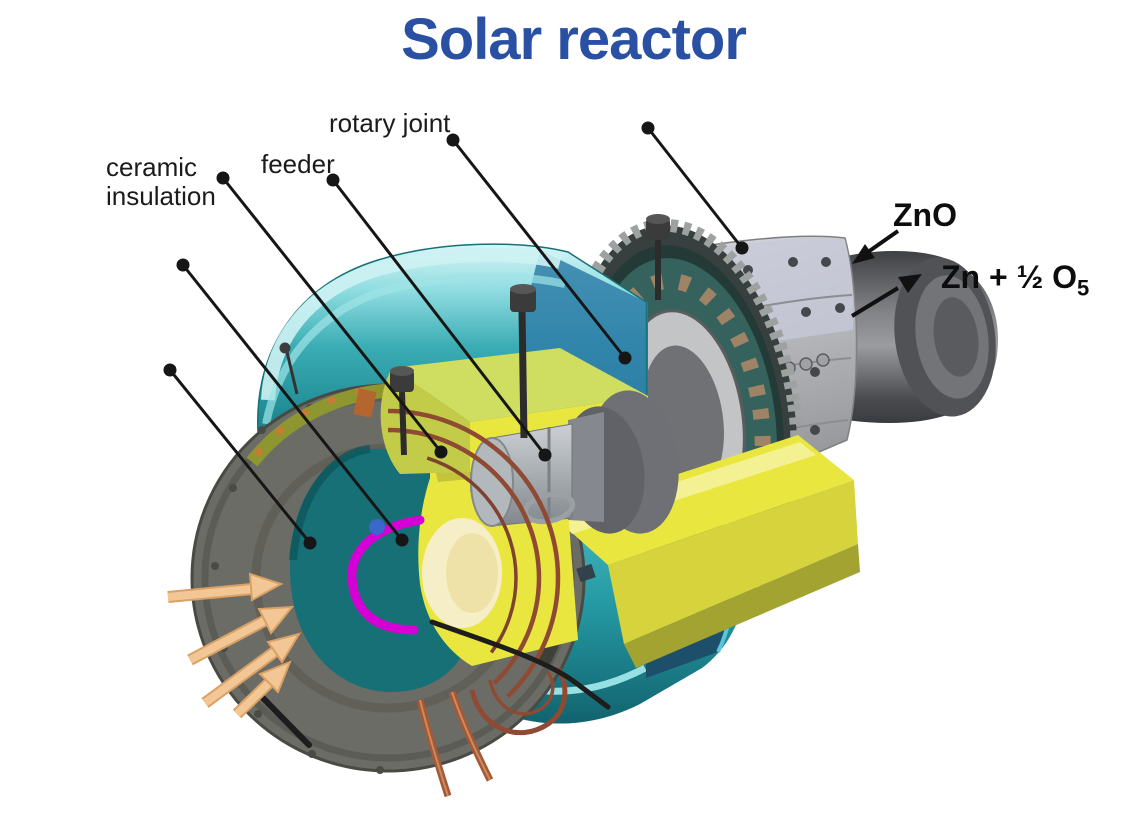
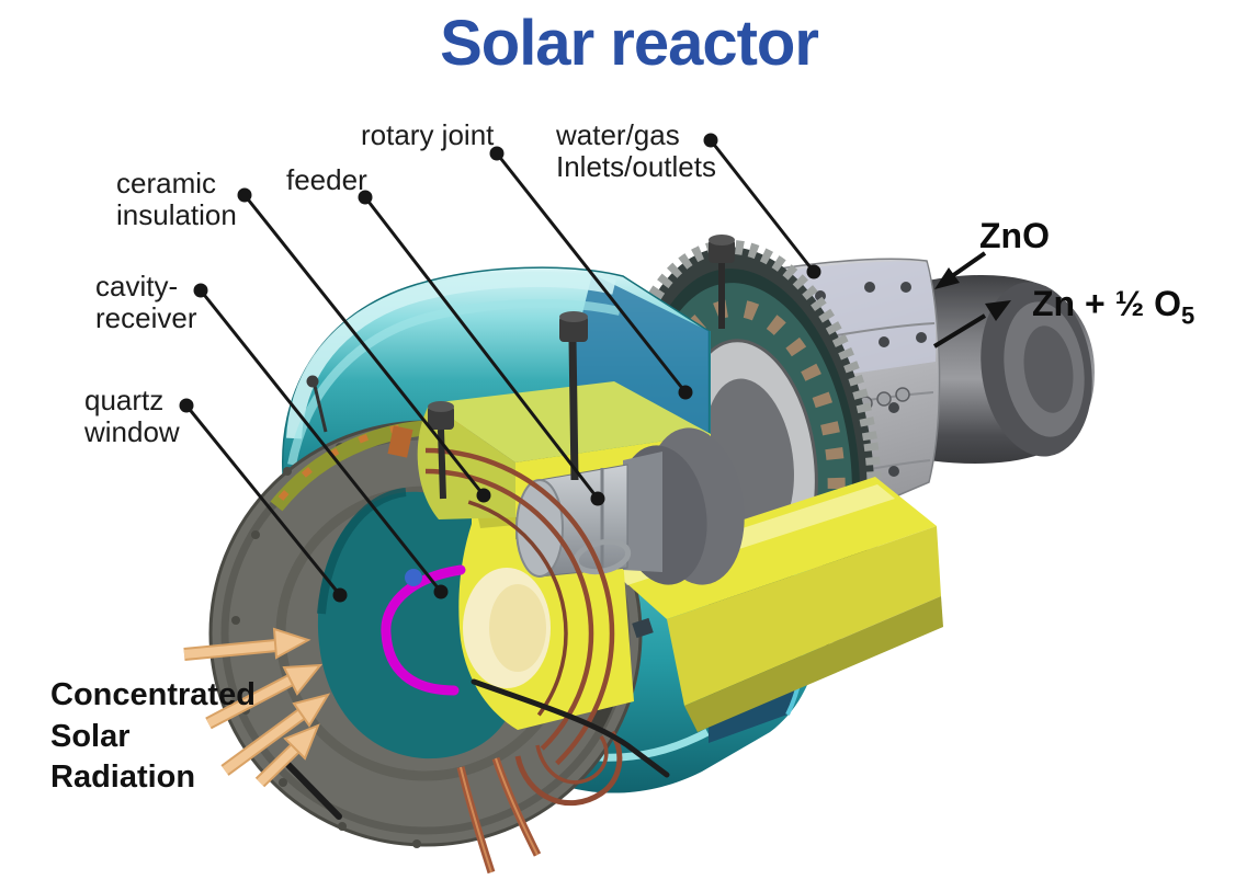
  Solar reactor
  ceramic
  insulation
  feeder
  rotary joint
+ water/gas
+ Inlets/outlets
+ cavity-
+ receiver
+ quartz
+ window
+ Concentrated
+ Solar
+ Radiation
  ZnO
  Zn + ½ O5
